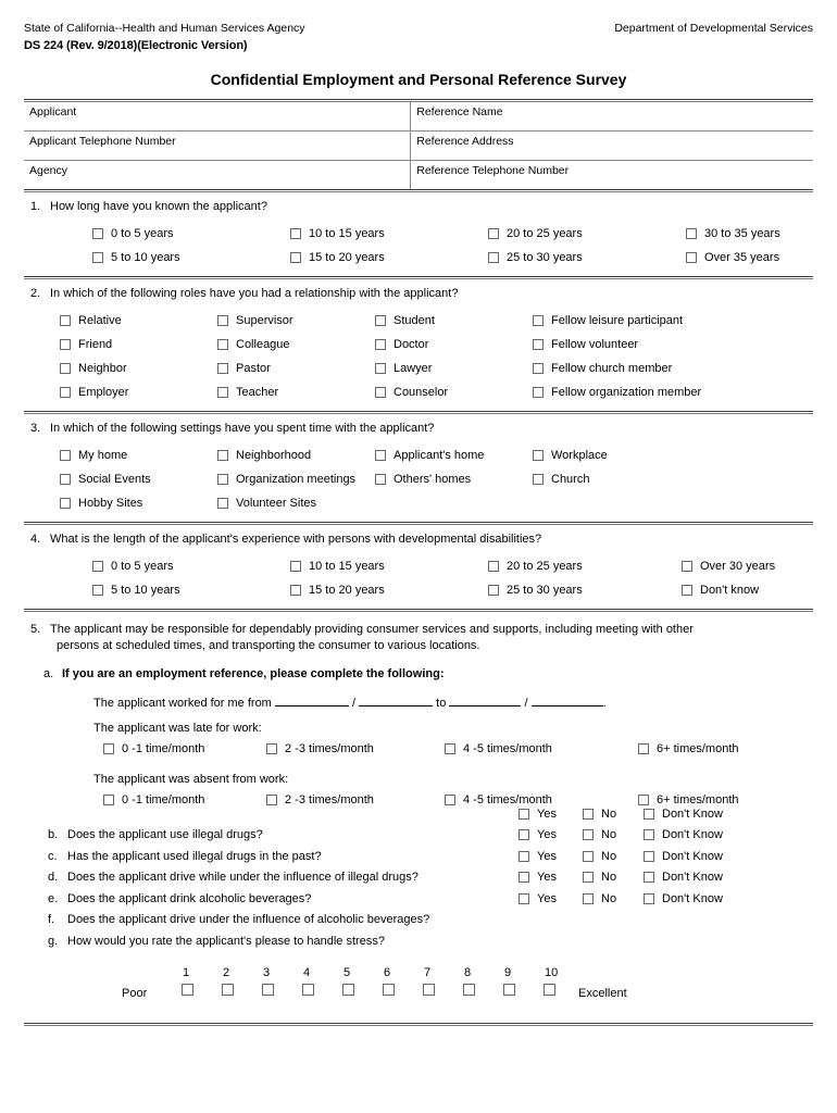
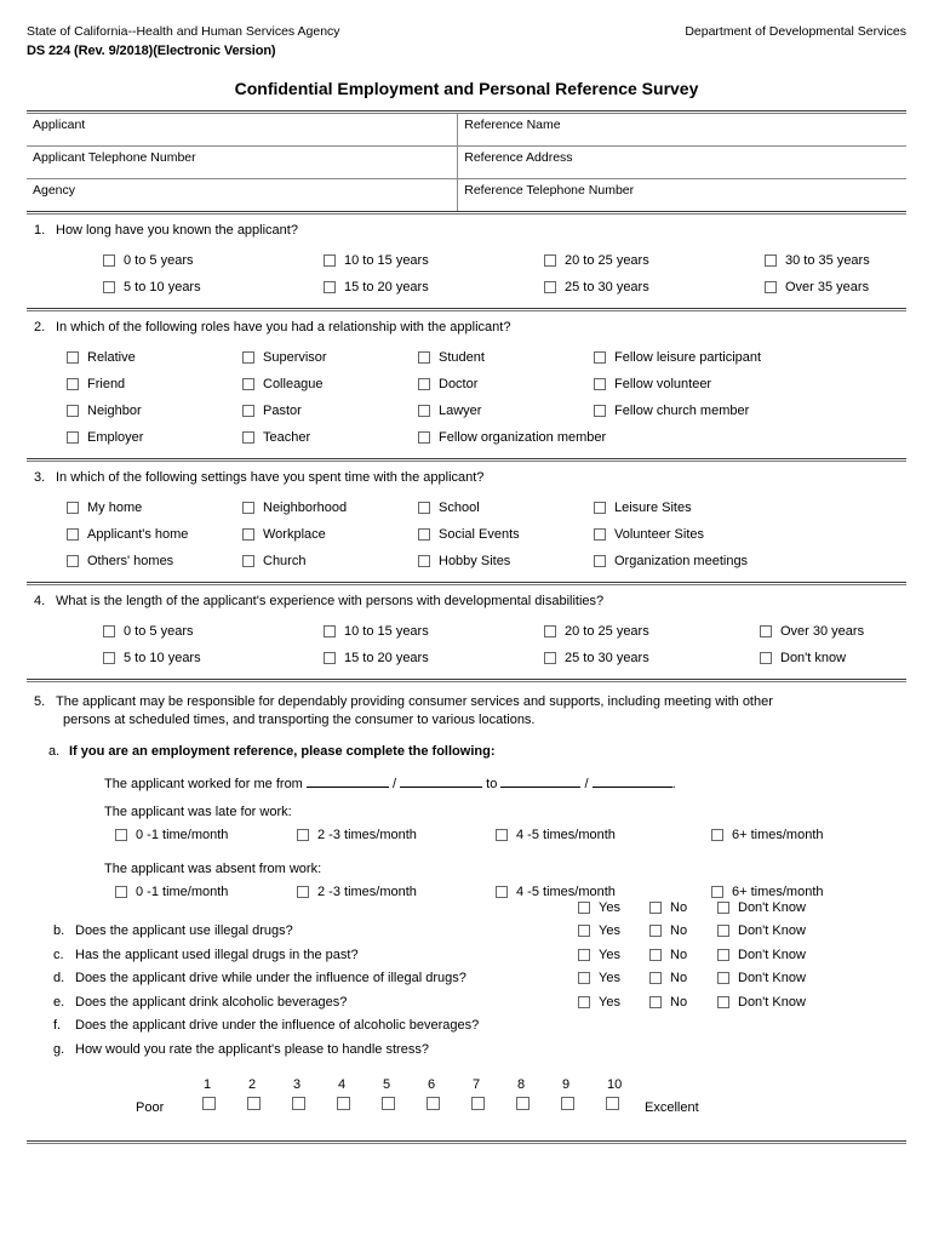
  State of California--Health and Human Services Agency
  Department of Developmental Services
  DS 224 (Rev. 9/2018)(Electronic Version)
  Confidential Employment and Personal Reference Survey
  Applicant	Reference Name
  Applicant Telephone Number	Reference Address
  Agency	Reference Telephone Number
  1.
  How long have you known the applicant?
  0 to 5 years
  10 to 15 years
  20 to 25 years
  30 to 35 years
  5 to 10 years
  15 to 20 years
  25 to 30 years
  Over 35 years
  2.
  In which of the following roles have you had a relationship with the applicant?
  Relative
  Supervisor
  Student
  Fellow leisure participant
  Friend
  Colleague
  Doctor
  Fellow volunteer
  Neighbor
  Pastor
  Lawyer
  Fellow church member
  Employer
  Teacher
- Counselor
  Fellow organization member
  3.
  In which of the following settings have you spent time with the applicant?
  My home
  Neighborhood
+ School
+ Leisure Sites
  Applicant's home
  Workplace
  Social Events
- Organization meetings
+ Volunteer Sites
  Others' homes
  Church
  Hobby Sites
- Volunteer Sites
+ Organization meetings
  4.
  What is the length of the applicant's experience with persons with developmental disabilities?
  0 to 5 years
  10 to 15 years
  20 to 25 years
  Over 30 years
  5 to 10 years
  15 to 20 years
  25 to 30 years
  Don't know
  5.
  The applicant may be responsible for dependably providing consumer services and supports, including meeting with other
  persons at scheduled times, and transporting the consumer to various locations.
  a. If you are an employment reference, please complete the following:
  The applicant worked for me from / to / .
  The applicant was late for work:
  0 -1 time/month
  2 -3 times/month
  4 -5 times/month
  6+ times/month
  The applicant was absent from work:
  0 -1 time/month
  2 -3 times/month
  4 -5 times/month
  6+ times/month
  b.
  Does the applicant use illegal drugs?
  Yes
  No
  Don't Know
  c.
  Has the applicant used illegal drugs in the past?
  Yes
  No
  Don't Know
  d.
  Does the applicant drive while under the influence of illegal drugs?
  Yes
  No
  Don't Know
  e.
  Does the applicant drink alcoholic beverages?
  Yes
  No
  Don't Know
  f.
  Does the applicant drive under the influence of alcoholic beverages?
  Yes
  No
  Don't Know
  g.
  How would you rate the applicant's please to handle stress?
  Poor
  1
  2
  3
  4
  5
  6
  7
  8
  9
  10
  Excellent
